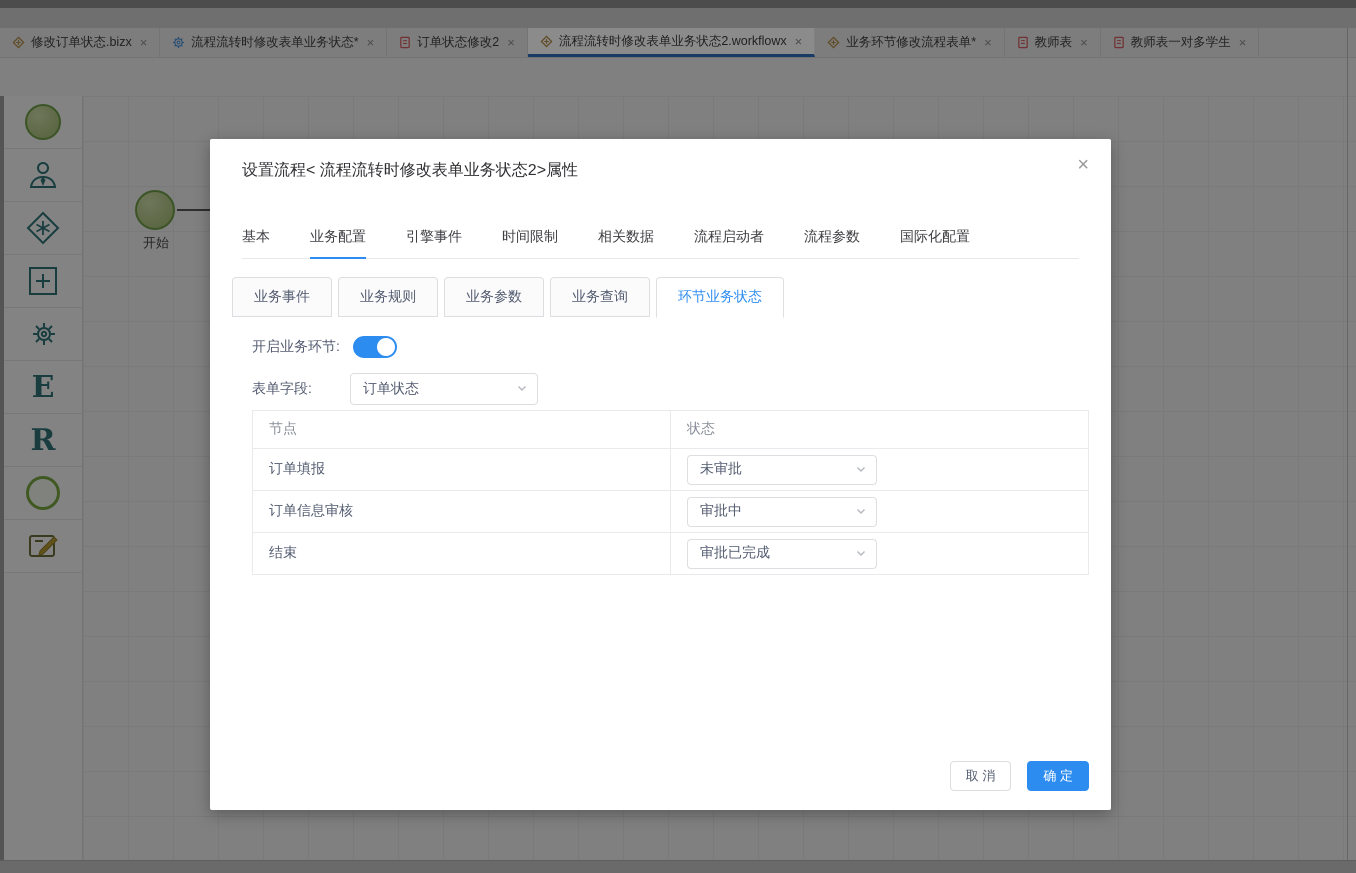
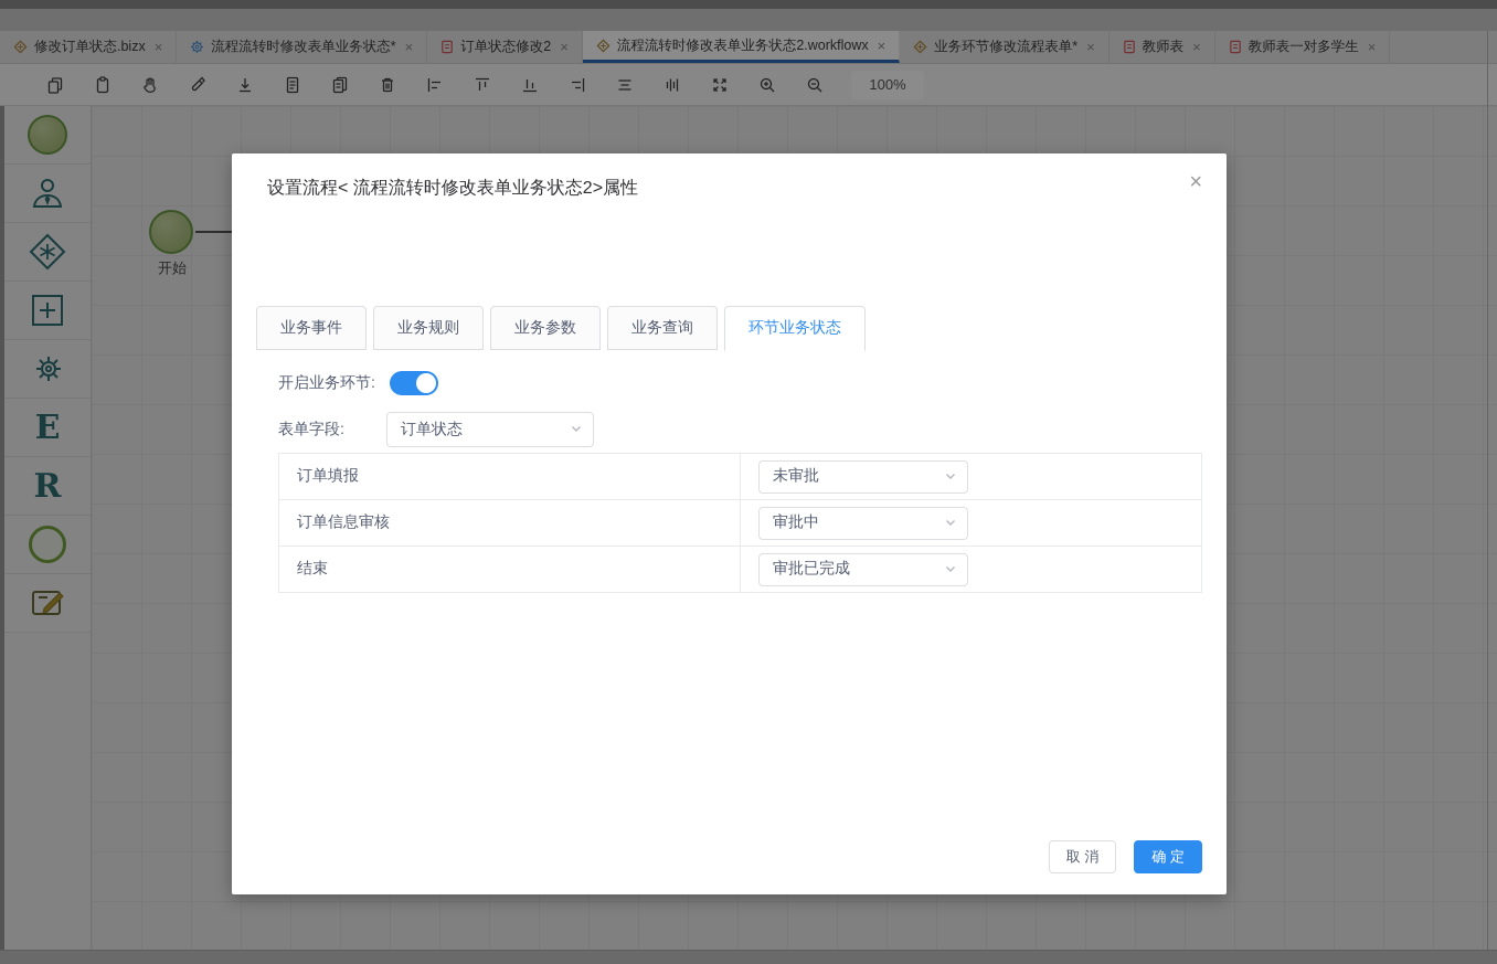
  修改订单状态.bizx
  ×
  流程流转时修改表单业务状态*
  ×
  订单状态修改2
  ×
  流程流转时修改表单业务状态2.workflowx
  ×
  业务环节修改流程表单*
  ×
  教师表
  ×
  教师表一对多学生
  ×
+ 100%
  E
  R
  开始
  ×
  设置流程< 流程流转时修改表单业务状态2>属性
- 基本
- 业务配置
- 引擎事件
- 时间限制
- 相关数据
- 流程启动者
- 流程参数
- 国际化配置
  业务事件
  业务规则
  业务参数
  业务查询
  环节业务状态
  开启业务环节:
  表单字段:
  订单状态
- 节点
- 状态
  订单填报
  未审批
  订单信息审核
  审批中
  结束
  审批已完成
  取 消
  确 定
